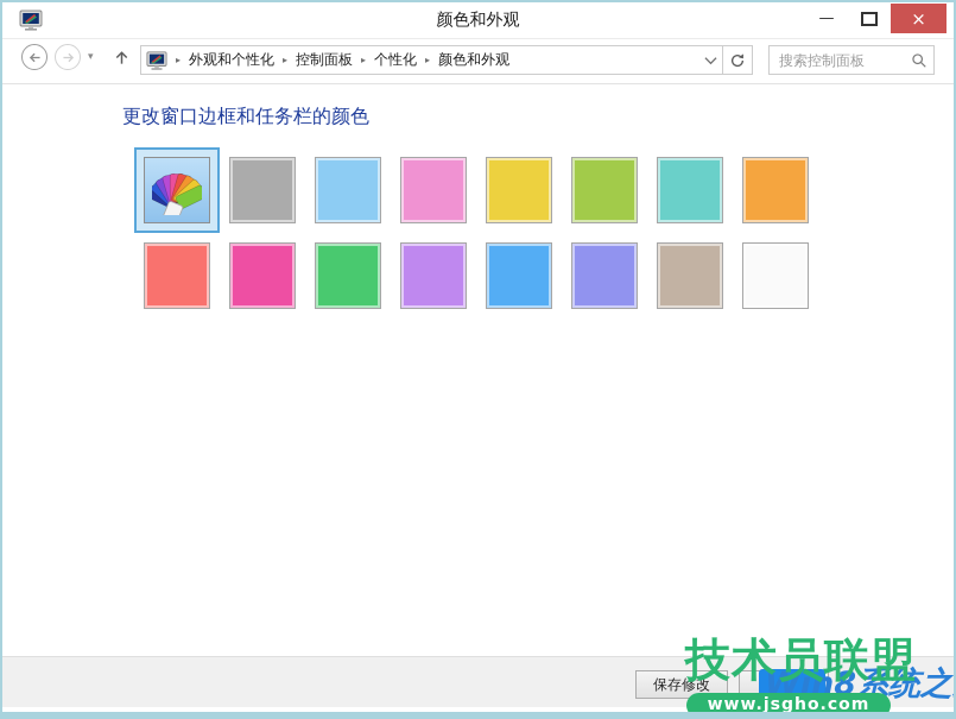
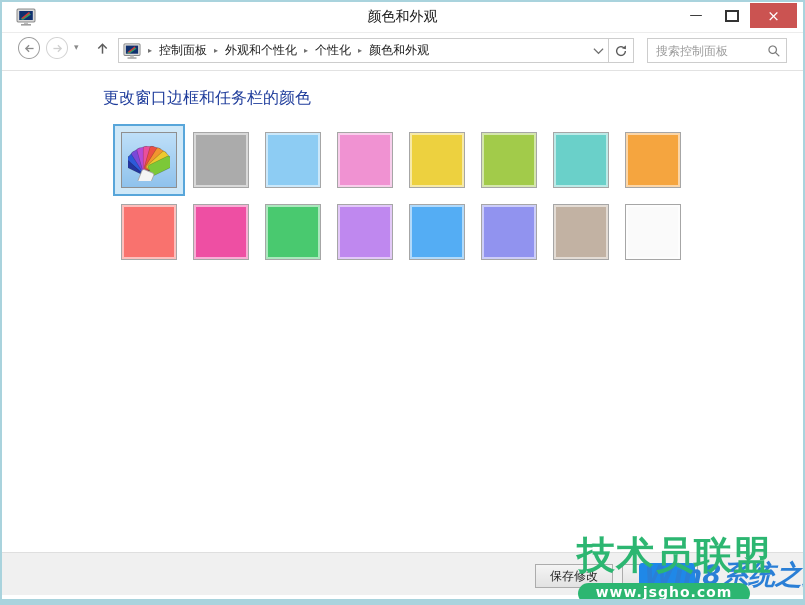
  颜色和外观
  —
  ×
  ▾
  ▸
- 外观和个性化
+ 控制面板
  ▸
- 控制面板
+ 外观和个性化
  ▸
  个性化
  ▸
  颜色和外观
  搜索控制面板
  更改窗口边框和任务栏的颜色
  保存修改
  Win8系统之
  技术员联盟
  www.jsgho.com
